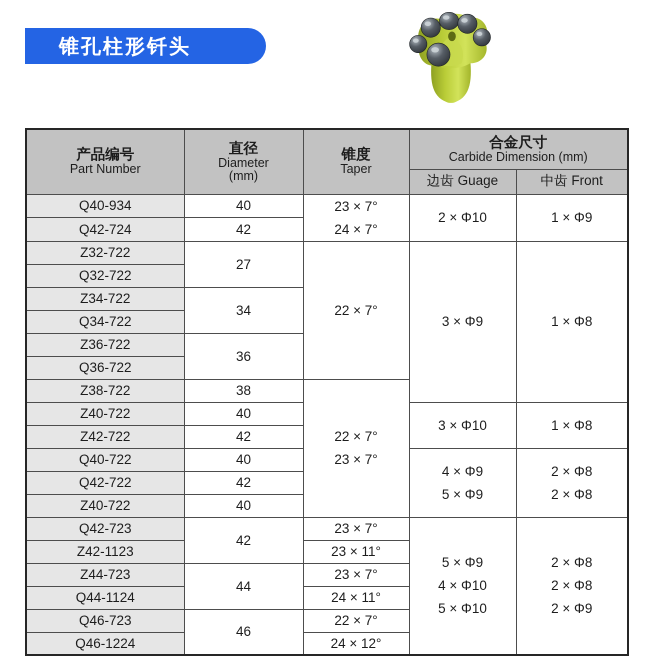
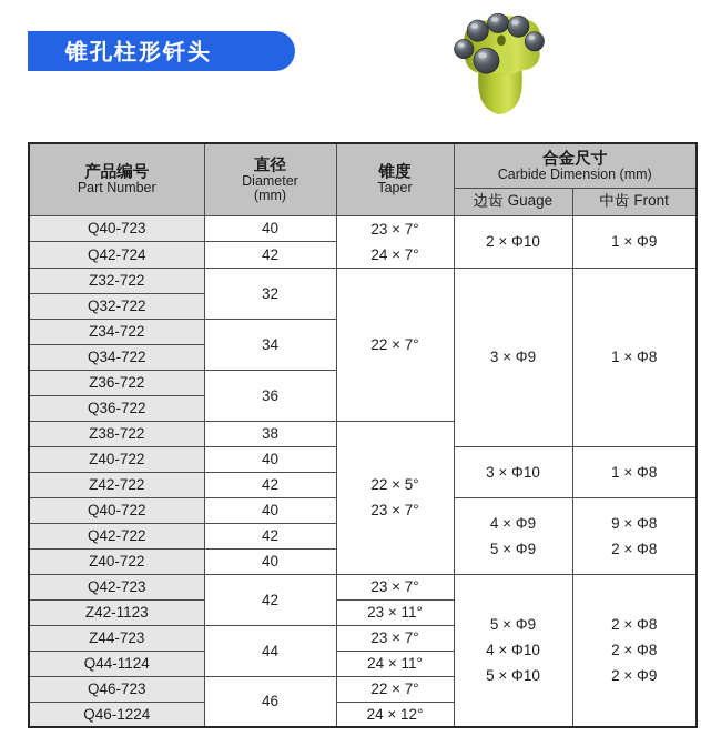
  锥孔柱形钎头
  产品编号 Part Number	直径 Diameter (mm)	锥度 Taper	合金尺寸 Carbide Dimension (mm)
  边齿 Guage	中齿 Front
- Q40-934	40	23 × 7° 24 × 7°	2 × Φ10	1 × Φ9
+ Q40-723	40	23 × 7° 24 × 7°	2 × Φ10	1 × Φ9
  Q42-724	42
- Z32-722	27	22 × 7°	3 × Φ9	1 × Φ8
+ Z32-722	32	22 × 7°	3 × Φ9	1 × Φ8
  Q32-722
  Z34-722	34
  Q34-722
  Z36-722	36
  Q36-722
- Z38-722	38	22 × 7° 23 × 7°
+ Z38-722	38	22 × 5° 23 × 7°
  Z40-722	40	3 × Φ10	1 × Φ8
  Z42-722	42
- Q40-722	40	4 × Φ9 5 × Φ9	2 × Φ8 2 × Φ8
+ Q40-722	40	4 × Φ9 5 × Φ9	9 × Φ8 2 × Φ8
  Q42-722	42
  Z40-722	40
  Q42-723	42	23 × 7°	5 × Φ9 4 × Φ10 5 × Φ10	2 × Φ8 2 × Φ8 2 × Φ9
  Z42-1123	23 × 11°
  Z44-723	44	23 × 7°
  Q44-1124	24 × 11°
  Q46-723	46	22 × 7°
  Q46-1224	24 × 12°
